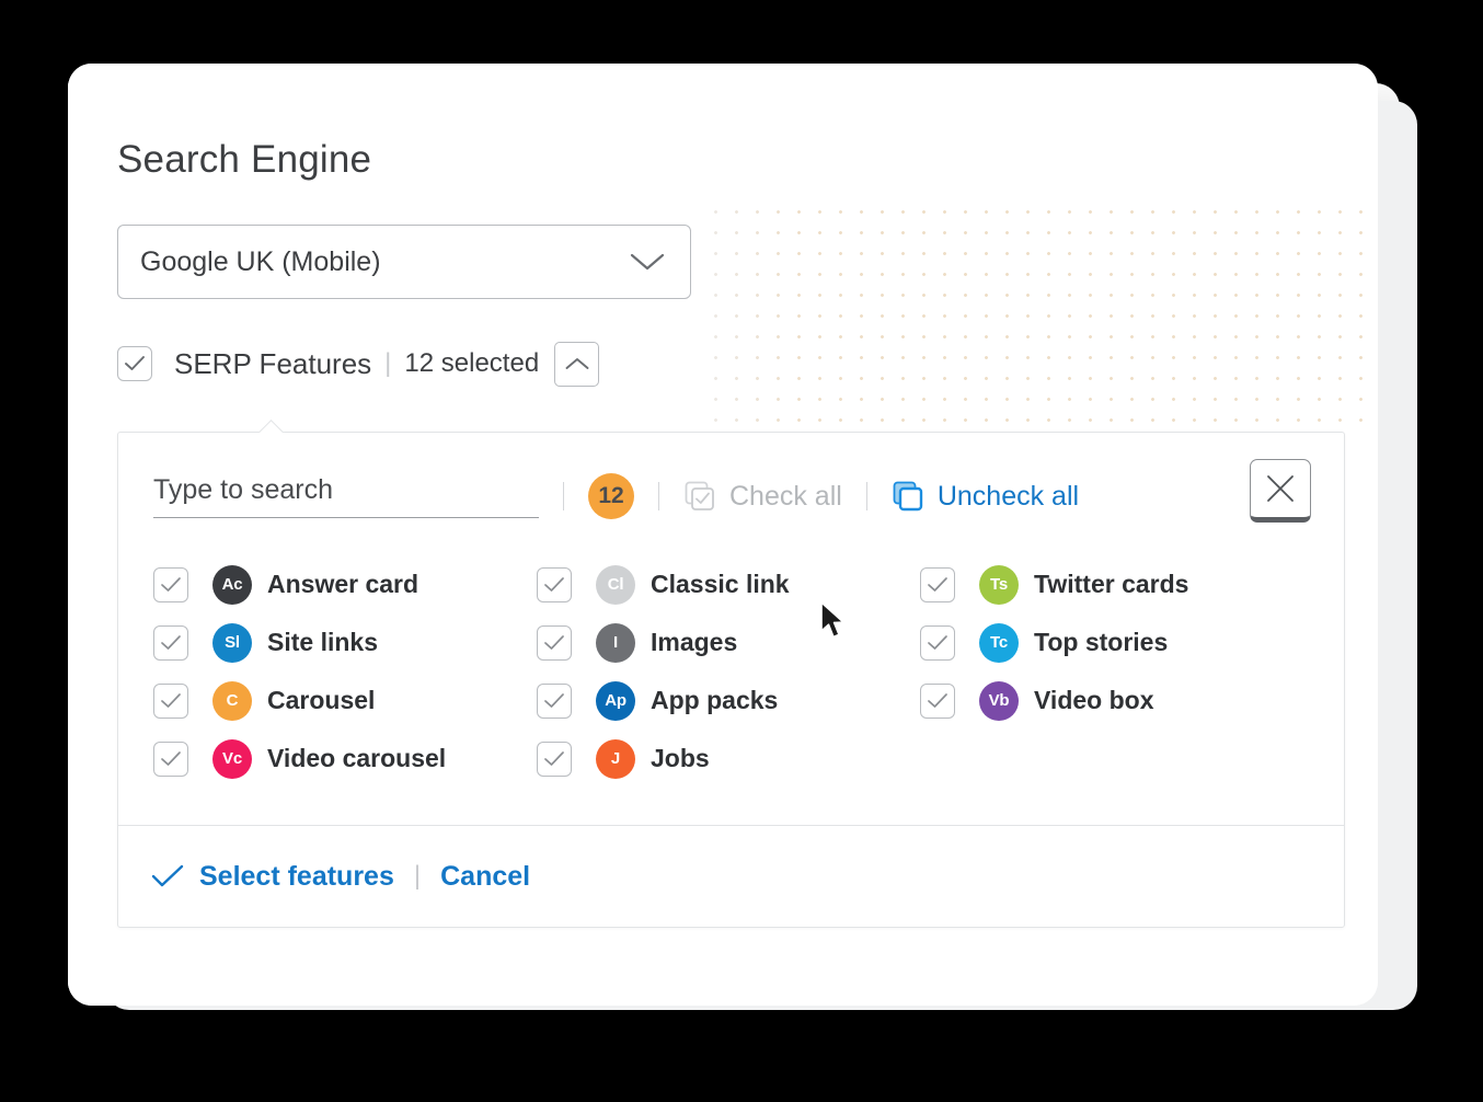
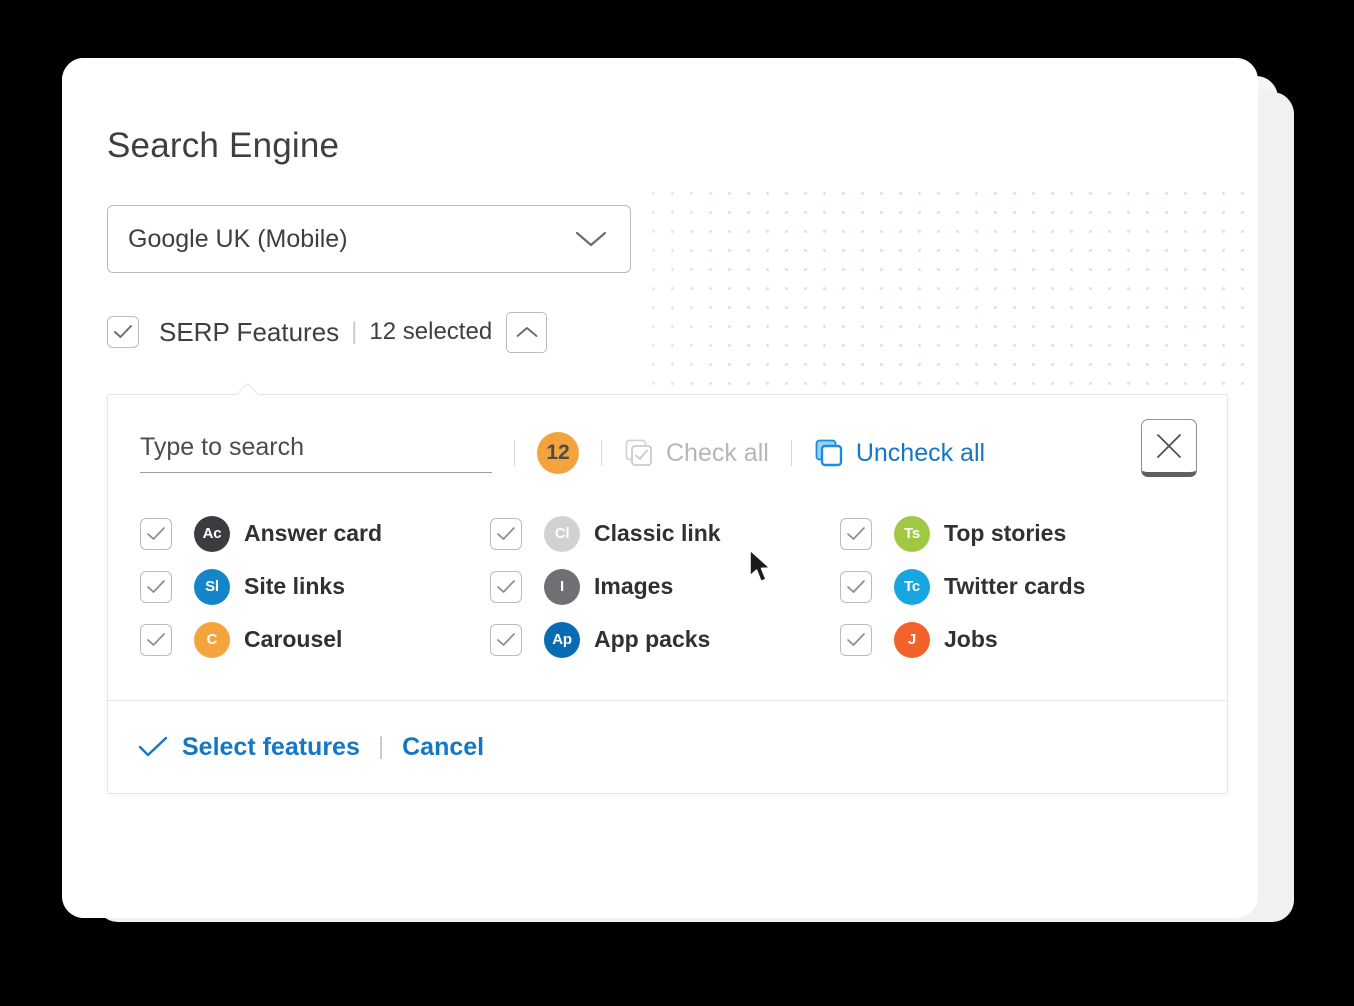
  Search Engine
  Google UK (Mobile)
  SERP Features
  |
  12 selected
  Type to search
  12
  Check all
  Uncheck all
  Ac
  Answer card
  Cl
  Classic link
  Ts
- Twitter cards
+ Top stories
  Sl
  Site links
  I
  Images
  Tc
- Top stories
+ Twitter cards
  C
  Carousel
  Ap
  App packs
- Vb
- Video box
- Vc
- Video carousel
  J
  Jobs
  Select features
  |
  Cancel
